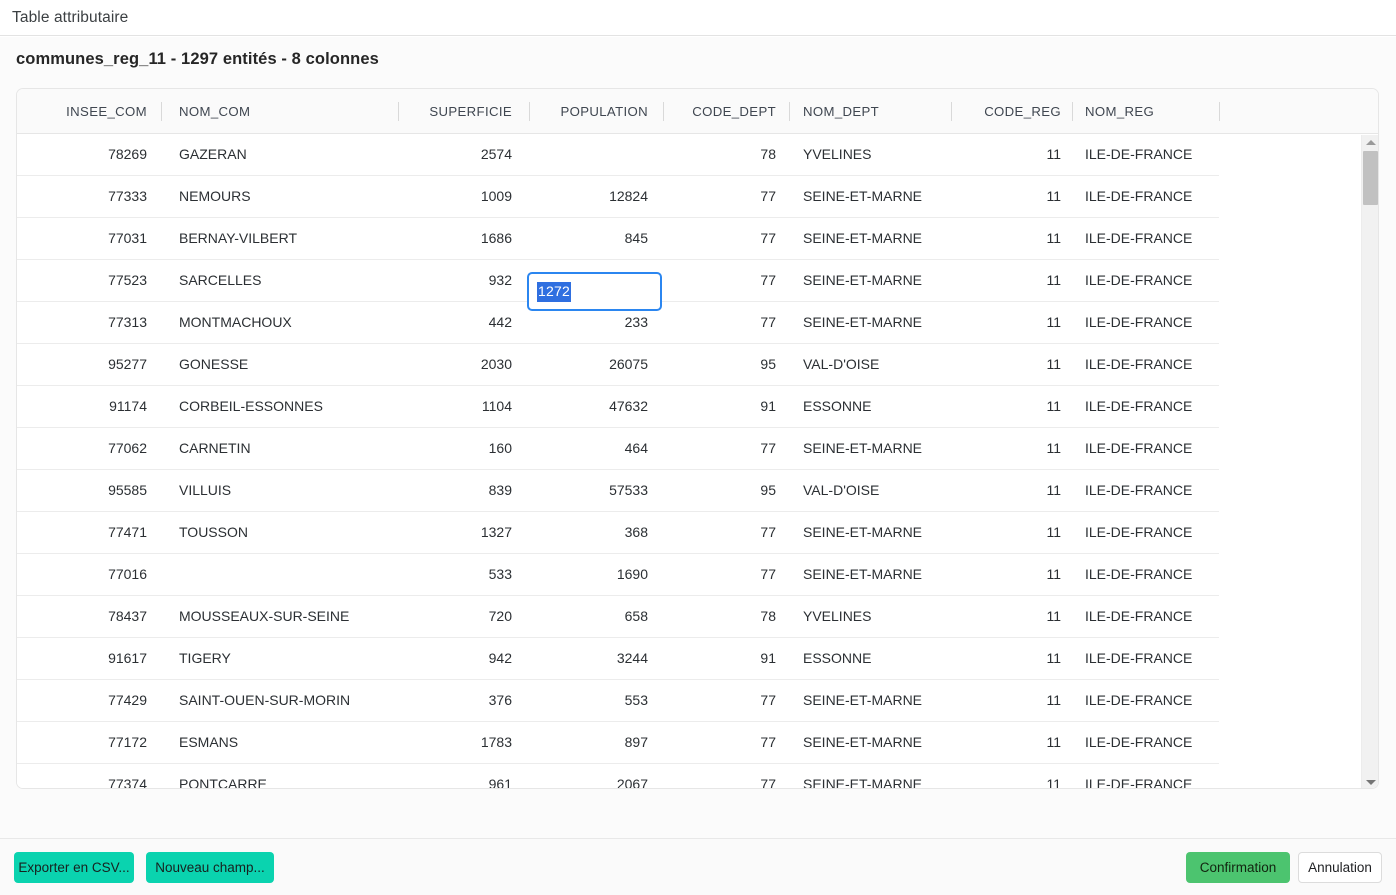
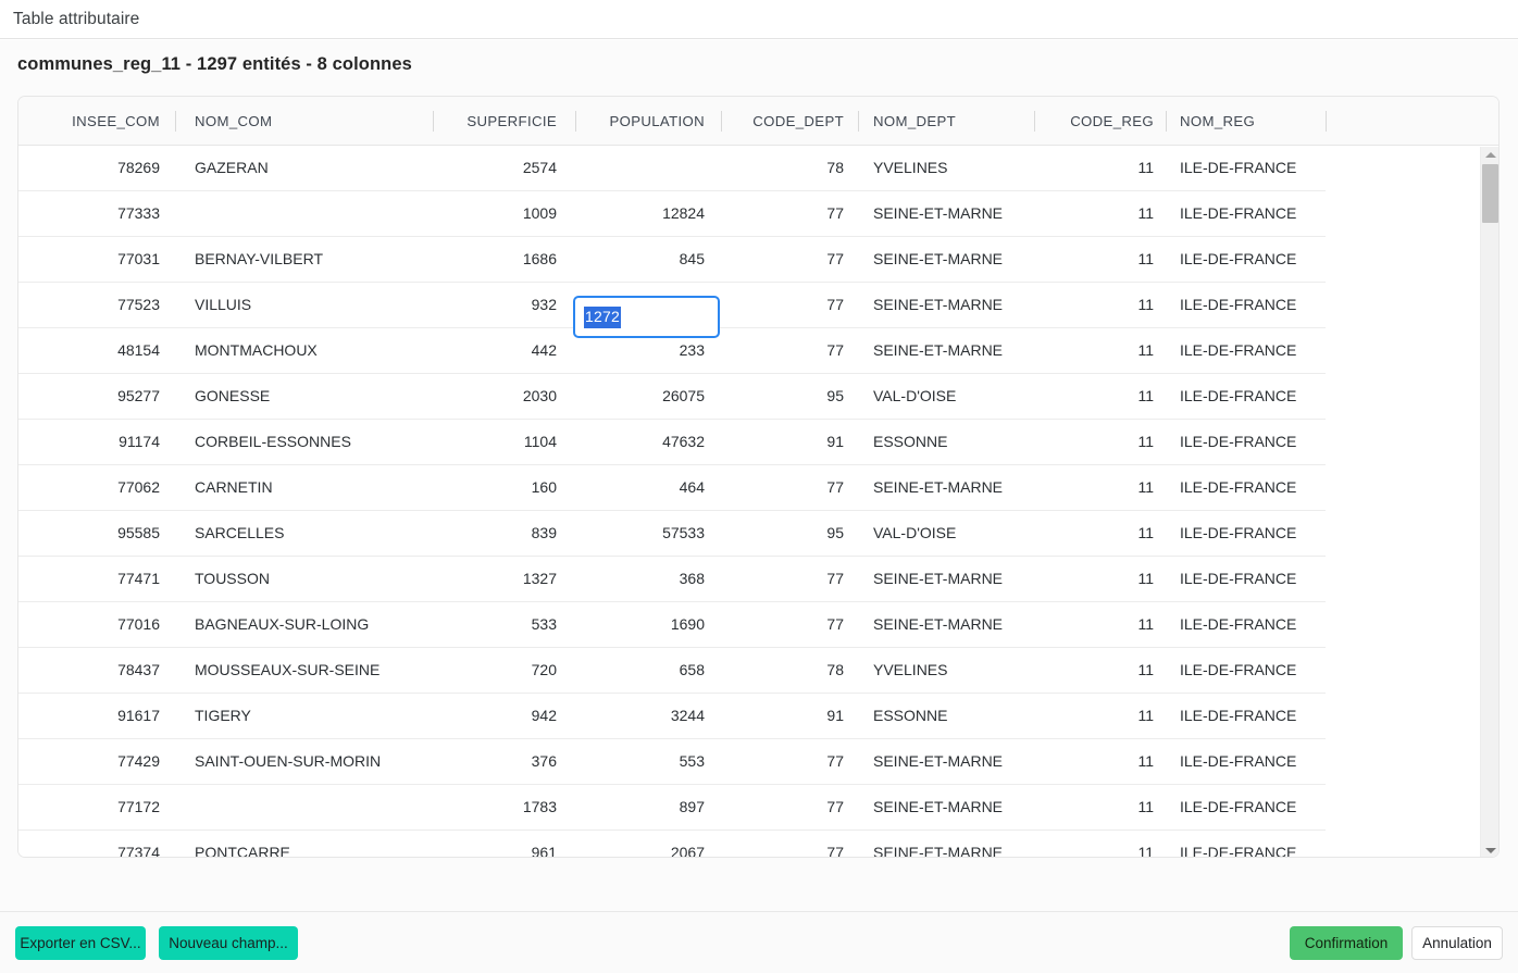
  Table attributaire
  communes_reg_11 - 1297 entités - 8 colonnes
  INSEE_COM
  NOM_COM
  SUPERFICIE
  POPULATION
  CODE_DEPT
  NOM_DEPT
  CODE_REG
  NOM_REG
  78269
  GAZERAN
  2574
  78
  YVELINES
  11
  ILE-DE-FRANCE
  77333
- NEMOURS
  1009
  12824
  77
  SEINE-ET-MARNE
  11
  ILE-DE-FRANCE
  77031
  BERNAY-VILBERT
  1686
  845
  77
  SEINE-ET-MARNE
  11
  ILE-DE-FRANCE
  77523
- SARCELLES
+ VILLUIS
  932
  77
  SEINE-ET-MARNE
  11
  ILE-DE-FRANCE
- 77313
+ 48154
  MONTMACHOUX
  442
  233
  77
  SEINE-ET-MARNE
  11
  ILE-DE-FRANCE
  95277
  GONESSE
  2030
  26075
  95
  VAL-D'OISE
  11
  ILE-DE-FRANCE
  91174
  CORBEIL-ESSONNES
  1104
  47632
  91
  ESSONNE
  11
  ILE-DE-FRANCE
  77062
  CARNETIN
  160
  464
  77
  SEINE-ET-MARNE
  11
  ILE-DE-FRANCE
  95585
- VILLUIS
+ SARCELLES
  839
  57533
  95
  VAL-D'OISE
  11
  ILE-DE-FRANCE
  77471
  TOUSSON
  1327
  368
  77
  SEINE-ET-MARNE
  11
  ILE-DE-FRANCE
  77016
+ BAGNEAUX-SUR-LOING
  533
  1690
  77
  SEINE-ET-MARNE
  11
  ILE-DE-FRANCE
  78437
  MOUSSEAUX-SUR-SEINE
  720
  658
  78
  YVELINES
  11
  ILE-DE-FRANCE
  91617
  TIGERY
  942
  3244
  91
  ESSONNE
  11
  ILE-DE-FRANCE
  77429
  SAINT-OUEN-SUR-MORIN
  376
  553
  77
  SEINE-ET-MARNE
  11
  ILE-DE-FRANCE
  77172
- ESMANS
  1783
  897
  77
  SEINE-ET-MARNE
  11
  ILE-DE-FRANCE
  77374
  PONTCARRE
  961
  2067
  77
  SEINE-ET-MARNE
  11
  ILE-DE-FRANCE
  1272
  Exporter en CSV...
  Nouveau champ...
  Confirmation
  Annulation
